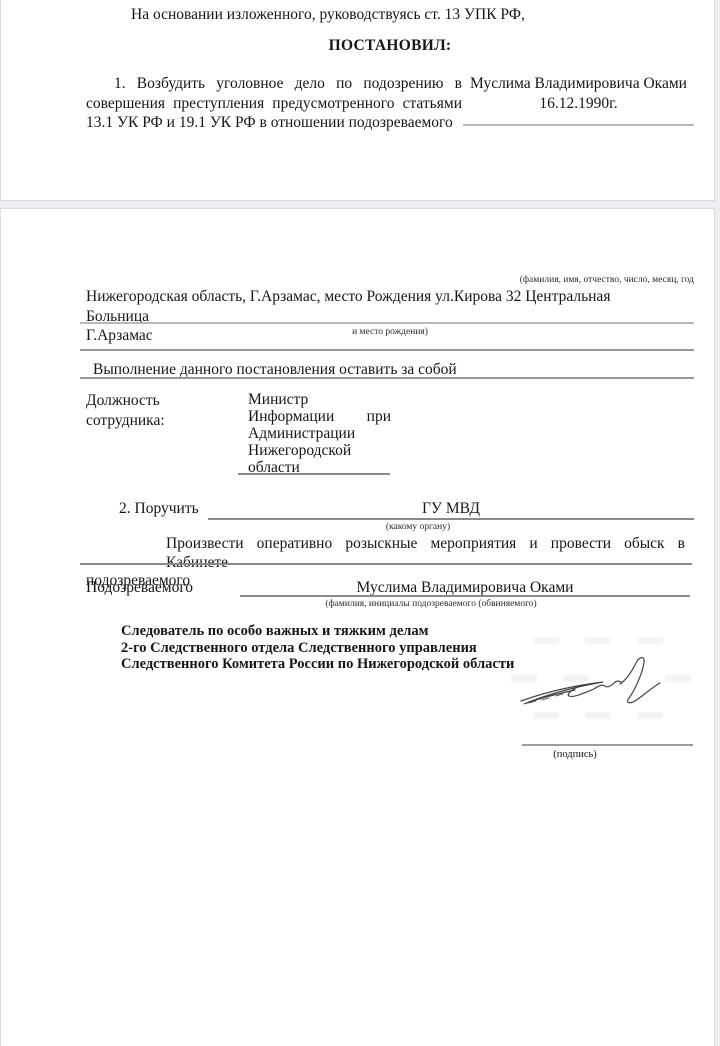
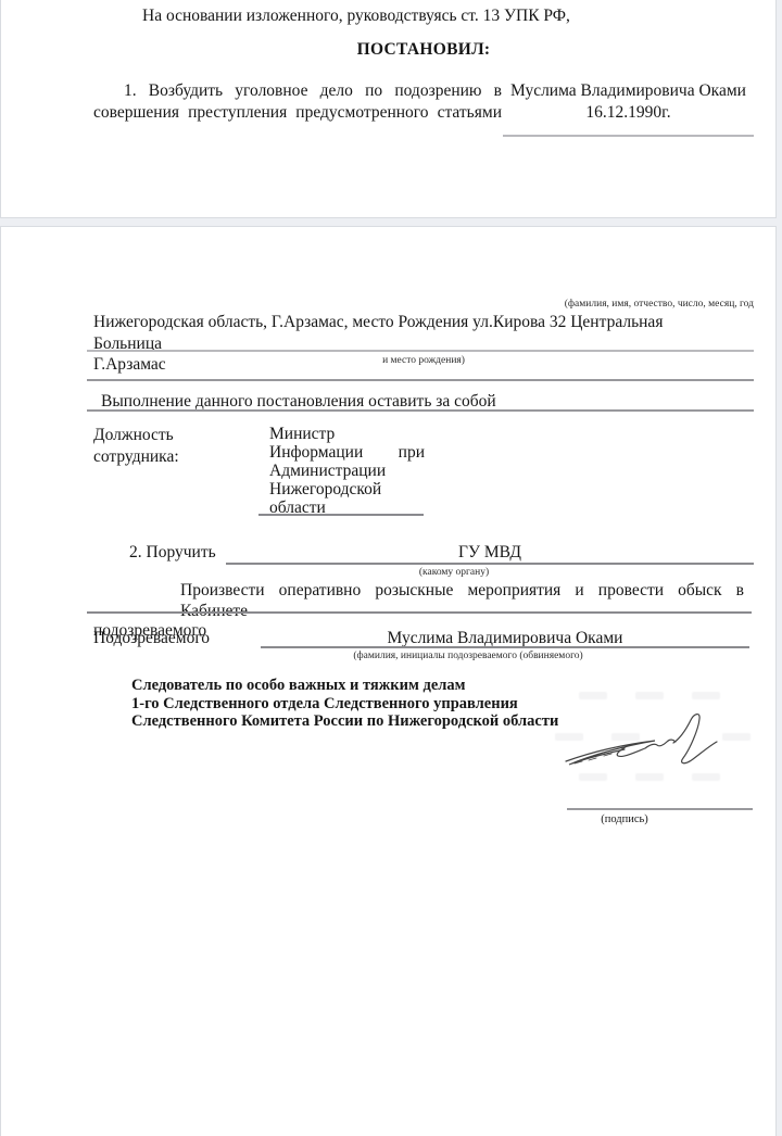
  На основании изложенного, руководствуясь ст. 13 УПК РФ,
  ПОСТАНОВИЛ:
  1. Возбудить уголовное дело по подозрению в
  совершения преступления предусмотренного статьями
- 13.1 УК РФ и 19.1 УК РФ в отношении подозреваемого
  Муслима Владимировича Оками
  16.12.1990г.
  (фамилия, имя, отчество, число, месяц, год
  Нижегородская область, Г.Арзамас, место Рождения ул.Кирова 32 Центральная Больница
  Г.Арзамас
  и место рождения)
  Выполнение данного постановления оставить за собой
  Должность
  сотрудника:
  Министр
  Информации при
  Администрации
  Нижегородской
  области
  2. Поручить
  ГУ МВД
  (какому органу)
  Произвести оперативно розыскные мероприятия и провести обыск в Кабинете
  подозреваемого
  Подозреваемого
  Муслима Владимировича Оками
  (фамилия, инициалы подозреваемого (обвиняемого)
  Следователь по особо важных и тяжким делам
- 2-го Следственного отдела Следственного управления
+ 1-го Следственного отдела Следственного управления
  Следственного Комитета России по Нижегородской области
  (подпись)
